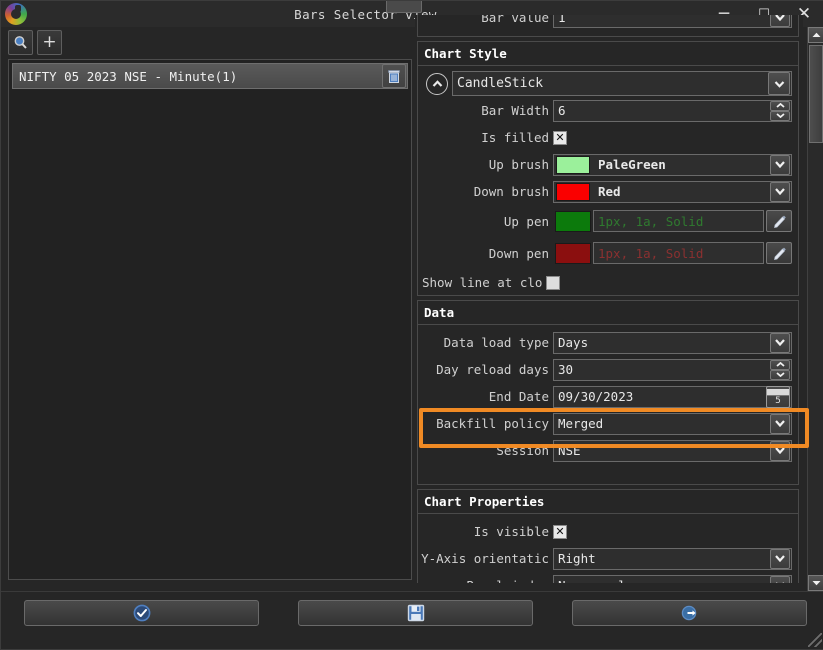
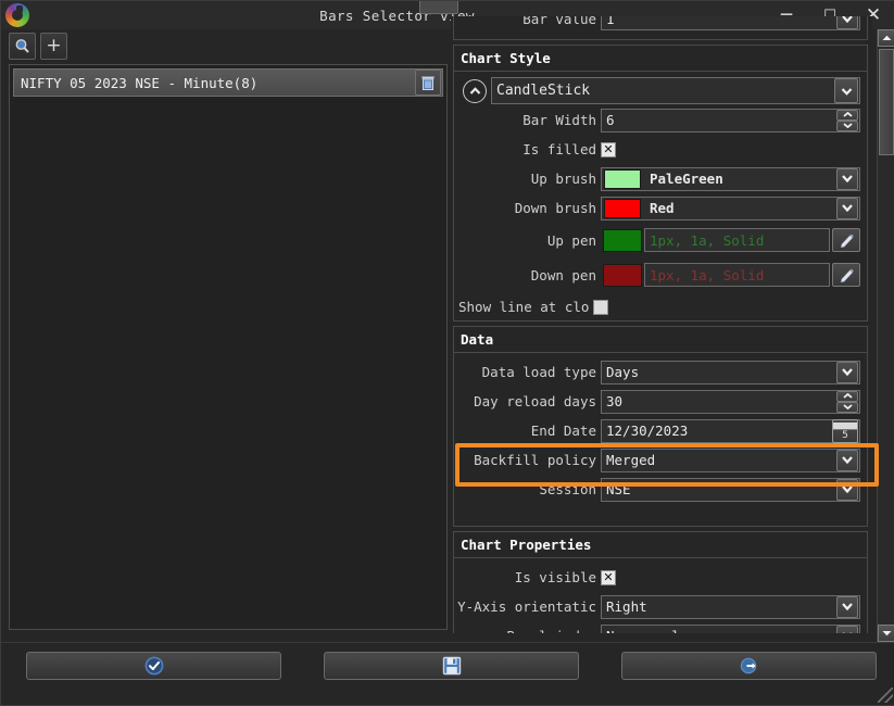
  Bars Selector view
  ─
  ☐
  ✕
  +
- NIFTY 05 2023 NSE - Minute(1)
+ NIFTY 05 2023 NSE - Minute(8)
  Bar value
  1
  Chart Style
  CandleStick
  Bar Width
  6
  Is filled
  ✕
  Up brush
  PaleGreen
  Down brush
  Red
  Up pen
  1px, 1a, Solid
  Down pen
  1px, 1a, Solid
  Show line at clo
  Data
  Data load type
  Days
  Day reload days
  30
  End Date
- 09/30/2023
+ 12/30/2023
  5
  Backfill policy
  Merged
  Session
  NSE
  Chart Properties
  Is visible
  ✕
  Y-Axis orientatic
  Right
